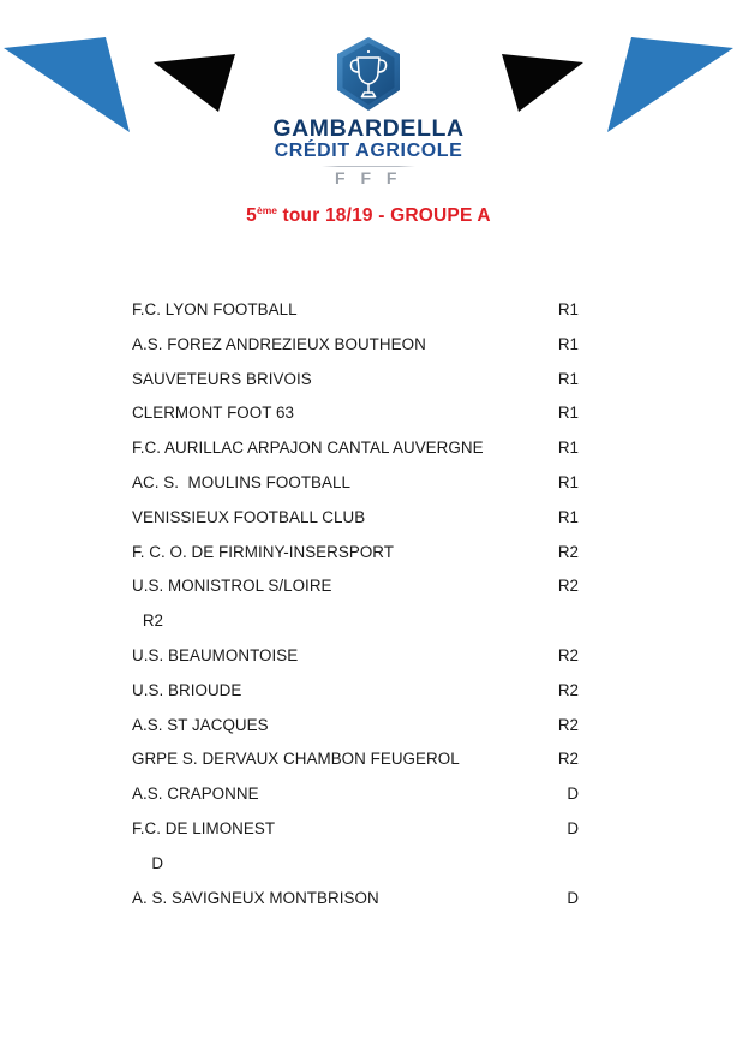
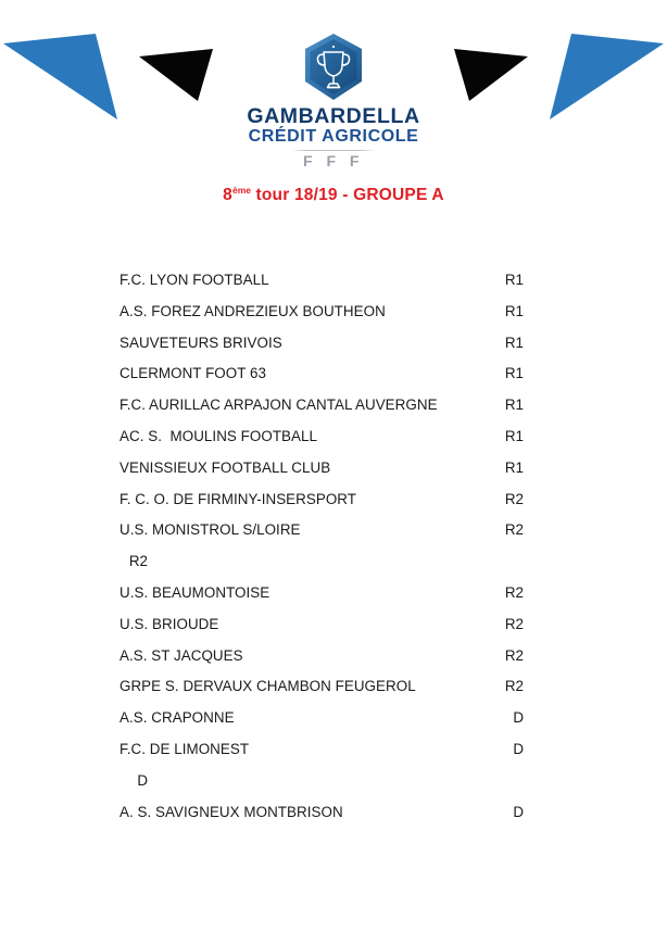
  GAMBARDELLA
  CRÉDIT AGRICOLE
  F F F
- 5ème tour 18/19 - GROUPE A
+ 8ème tour 18/19 - GROUPE A
  F.C. LYON FOOTBALL
  R1
  A.S. FOREZ ANDREZIEUX BOUTHEON
  R1
  SAUVETEURS BRIVOIS
  R1
  CLERMONT FOOT 63
  R1
  F.C. AURILLAC ARPAJON CANTAL AUVERGNE
  R1
  AC. S. MOULINS FOOTBALL
  R1
  VENISSIEUX FOOTBALL CLUB
  R1
  F. C. O. DE FIRMINY-INSERSPORT
  R2
  U.S. MONISTROL S/LOIRE
  R2
  R2
  U.S. BEAUMONTOISE
  R2
  U.S. BRIOUDE
  R2
  A.S. ST JACQUES
  R2
  GRPE S. DERVAUX CHAMBON FEUGEROL
  R2
  A.S. CRAPONNE
  D
  F.C. DE LIMONEST
  D
  D
  A. S. SAVIGNEUX MONTBRISON
  D
